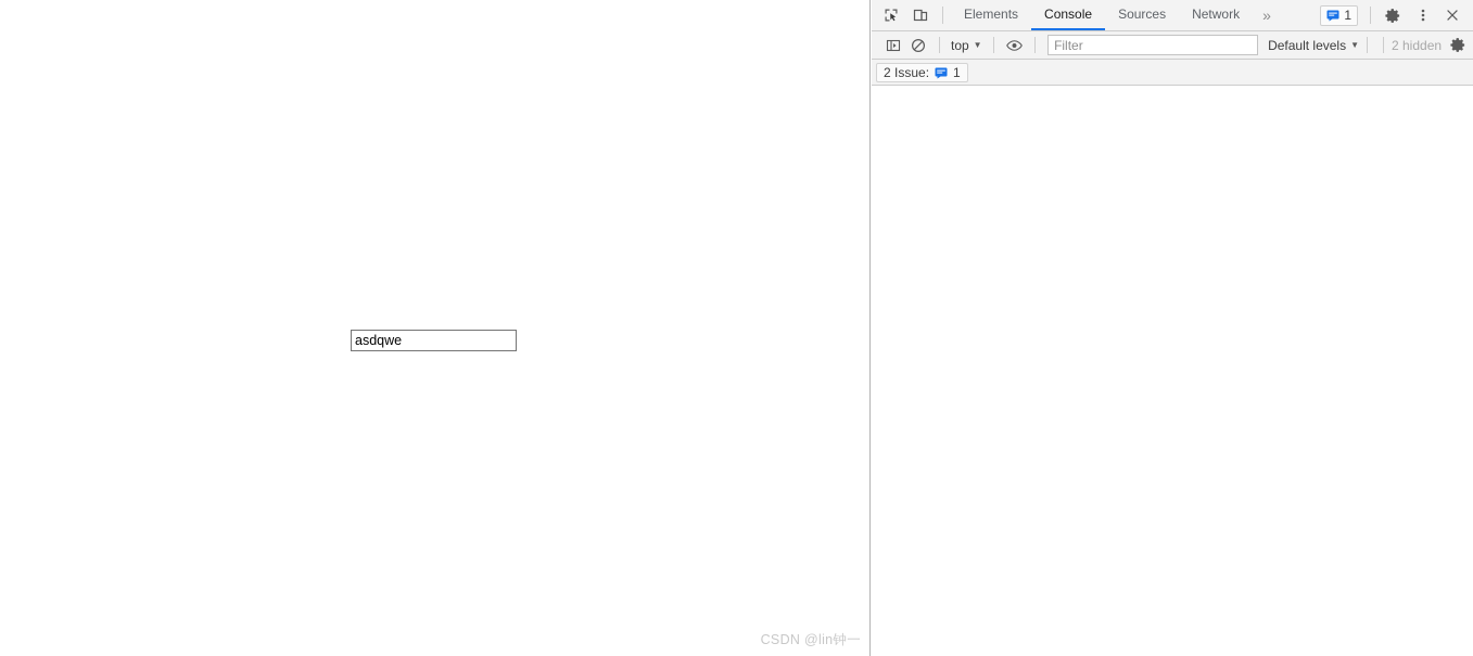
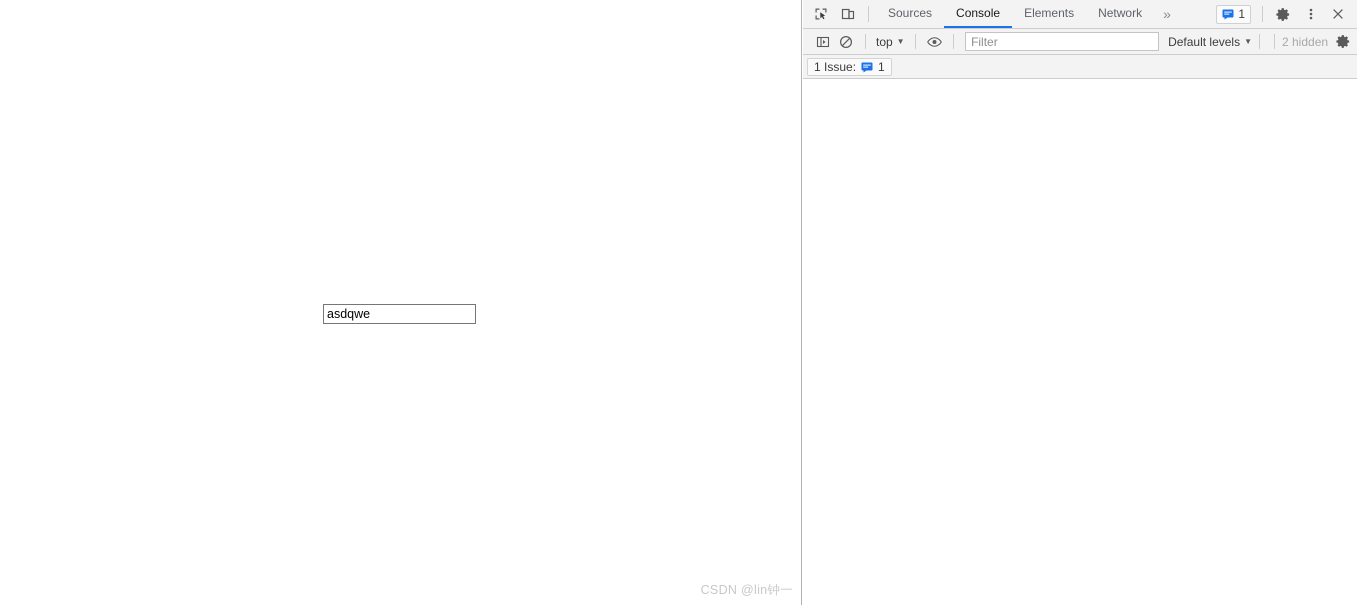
  asdqwe
  CSDN @lin钟一
- Elements
+ Sources
  Console
- Sources
+ Elements
  Network
  »
  1
  top
  ▼
  Filter
  Default levels
  ▼
  2 hidden
- 2 Issue:
+ 1 Issue:
  1
